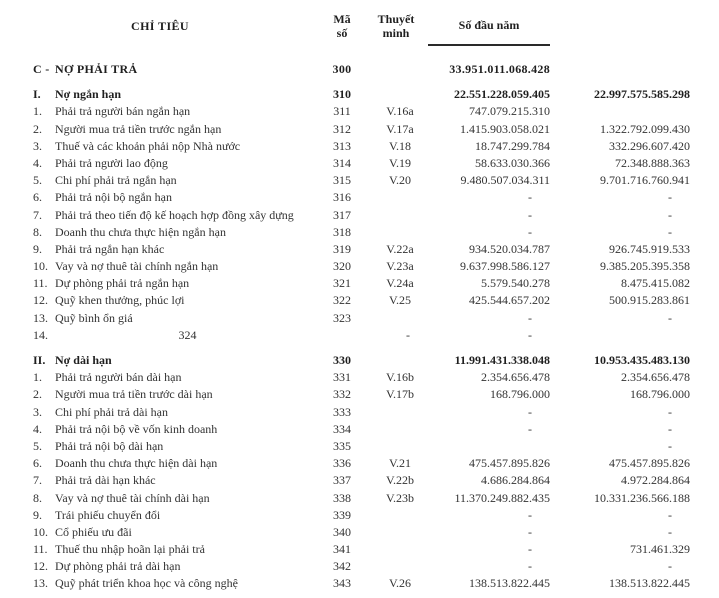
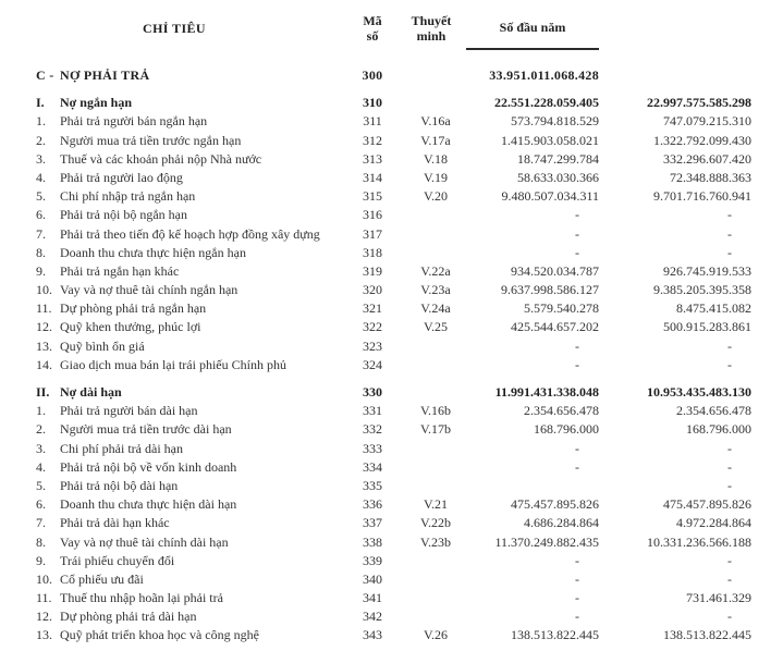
  CHỈ TIÊU
  Mã
  số
  Thuyết
  minh
  Số đầu năm
  C -
  NỢ PHẢI TRẢ
  300
  33.951.011.068.428
  I.
  Nợ ngắn hạn
  310
  22.551.228.059.405
  22.997.575.585.298
  1.
  Phải trả người bán ngắn hạn
  311
  V.16a
+ 573.794.818.529
  747.079.215.310
  2.
  Người mua trả tiền trước ngắn hạn
  312
  V.17a
  1.415.903.058.021
  1.322.792.099.430
  3.
  Thuế và các khoản phải nộp Nhà nước
  313
  V.18
  18.747.299.784
  332.296.607.420
  4.
  Phải trả người lao động
  314
  V.19
  58.633.030.366
  72.348.888.363
  5.
- Chi phí phải trả ngắn hạn
+ Chi phí nhập trả ngắn hạn
  315
  V.20
  9.480.507.034.311
  9.701.716.760.941
  6.
  Phải trả nội bộ ngắn hạn
  316
  -
  -
  7.
  Phải trả theo tiến độ kế hoạch hợp đồng xây dựng
  317
  -
  -
  8.
  Doanh thu chưa thực hiện ngắn hạn
  318
  -
  -
  9.
  Phải trả ngắn hạn khác
  319
  V.22a
  934.520.034.787
  926.745.919.533
  10.
  Vay và nợ thuê tài chính ngắn hạn
  320
  V.23a
  9.637.998.586.127
  9.385.205.395.358
  11.
  Dự phòng phải trả ngắn hạn
  321
  V.24a
  5.579.540.278
  8.475.415.082
  12.
  Quỹ khen thưởng, phúc lợi
  322
  V.25
  425.544.657.202
  500.915.283.861
  13.
  Quỹ bình ổn giá
  323
  -
  -
  14.
+ Giao dịch mua bán lại trái phiếu Chính phủ
  324
  -
  -
  II.
  Nợ dài hạn
  330
  11.991.431.338.048
  10.953.435.483.130
  1.
  Phải trả người bán dài hạn
  331
  V.16b
  2.354.656.478
  2.354.656.478
  2.
  Người mua trả tiền trước dài hạn
  332
  V.17b
  168.796.000
  168.796.000
  3.
  Chi phí phải trả dài hạn
  333
  -
  -
  4.
  Phải trả nội bộ về vốn kinh doanh
  334
  -
  -
  5.
  Phải trả nội bộ dài hạn
  335
  -
  6.
  Doanh thu chưa thực hiện dài hạn
  336
  V.21
  475.457.895.826
  475.457.895.826
  7.
  Phải trả dài hạn khác
  337
  V.22b
  4.686.284.864
  4.972.284.864
  8.
  Vay và nợ thuê tài chính dài hạn
  338
  V.23b
  11.370.249.882.435
  10.331.236.566.188
  9.
  Trái phiếu chuyển đổi
  339
  -
  -
  10.
  Cổ phiếu ưu đãi
  340
  -
  -
  11.
  Thuế thu nhập hoãn lại phải trả
  341
  -
  731.461.329
  12.
  Dự phòng phải trả dài hạn
  342
  -
  -
  13.
  Quỹ phát triển khoa học và công nghệ
  343
  V.26
  138.513.822.445
  138.513.822.445
